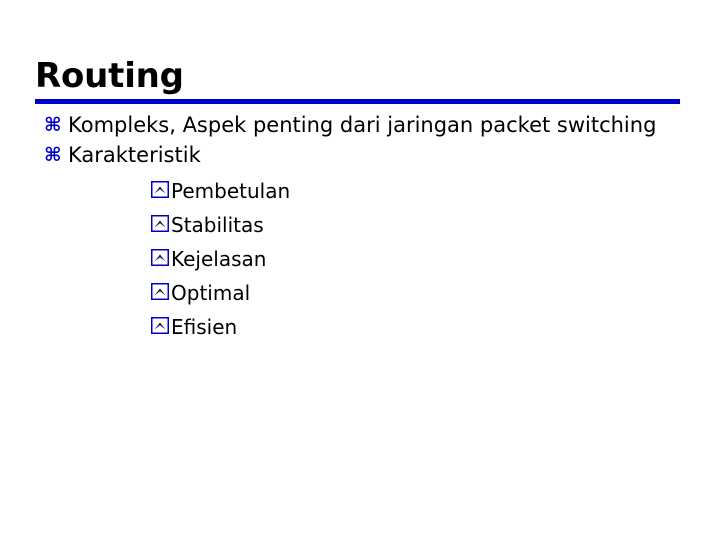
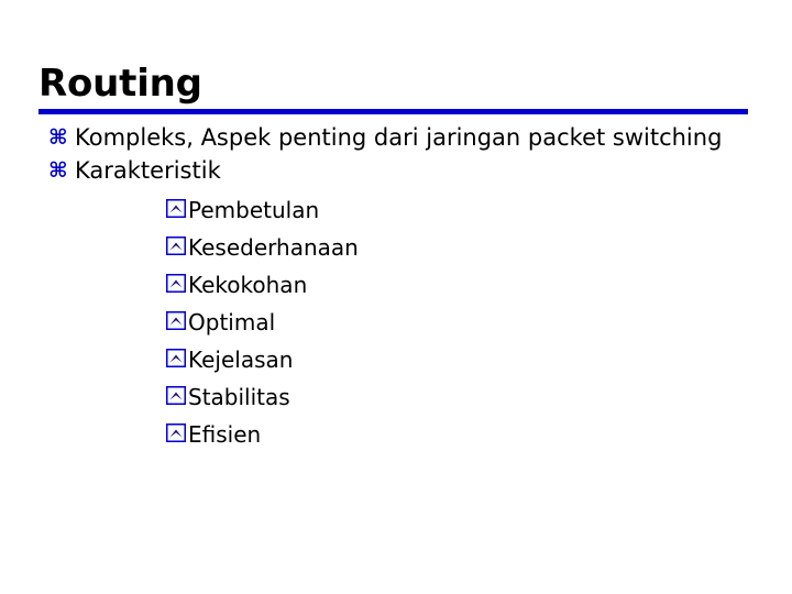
  Routing
  ⌘
  Kompleks, Aspek penting dari jaringan packet switching
  ⌘
  Karakteristik
  Pembetulan
+ Kesederhanaan
+ Kekokohan
- Stabilitas
+ Optimal
  Kejelasan
- Optimal
+ Stabilitas
  Efisien
